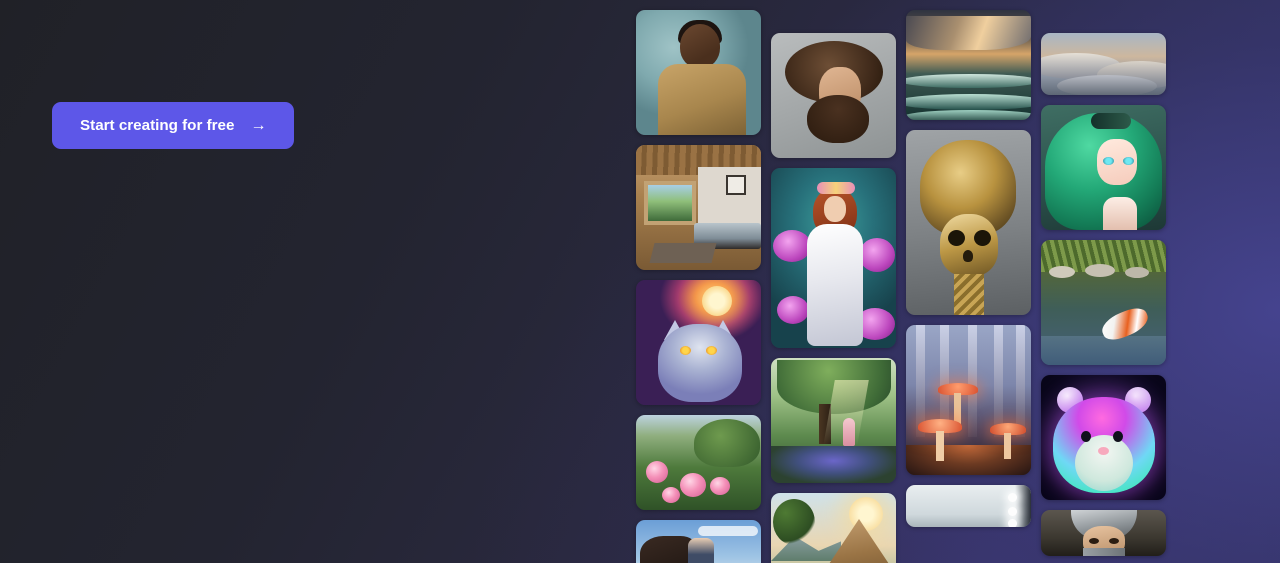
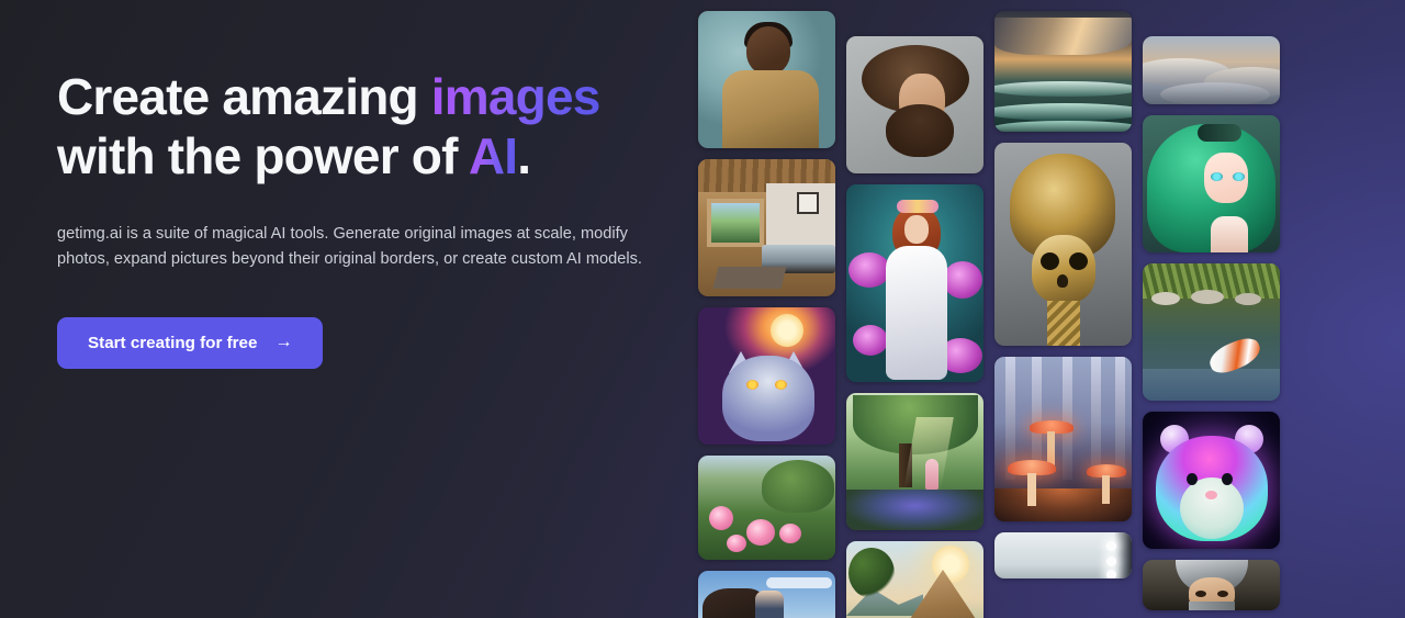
+ Create amazing images
+ with the power of AI.
+ getimg.ai is a suite of magical AI tools. Generate original images at scale, modify photos, expand pictures beyond their original borders, or create custom AI models.
  Start creating for free
  →
